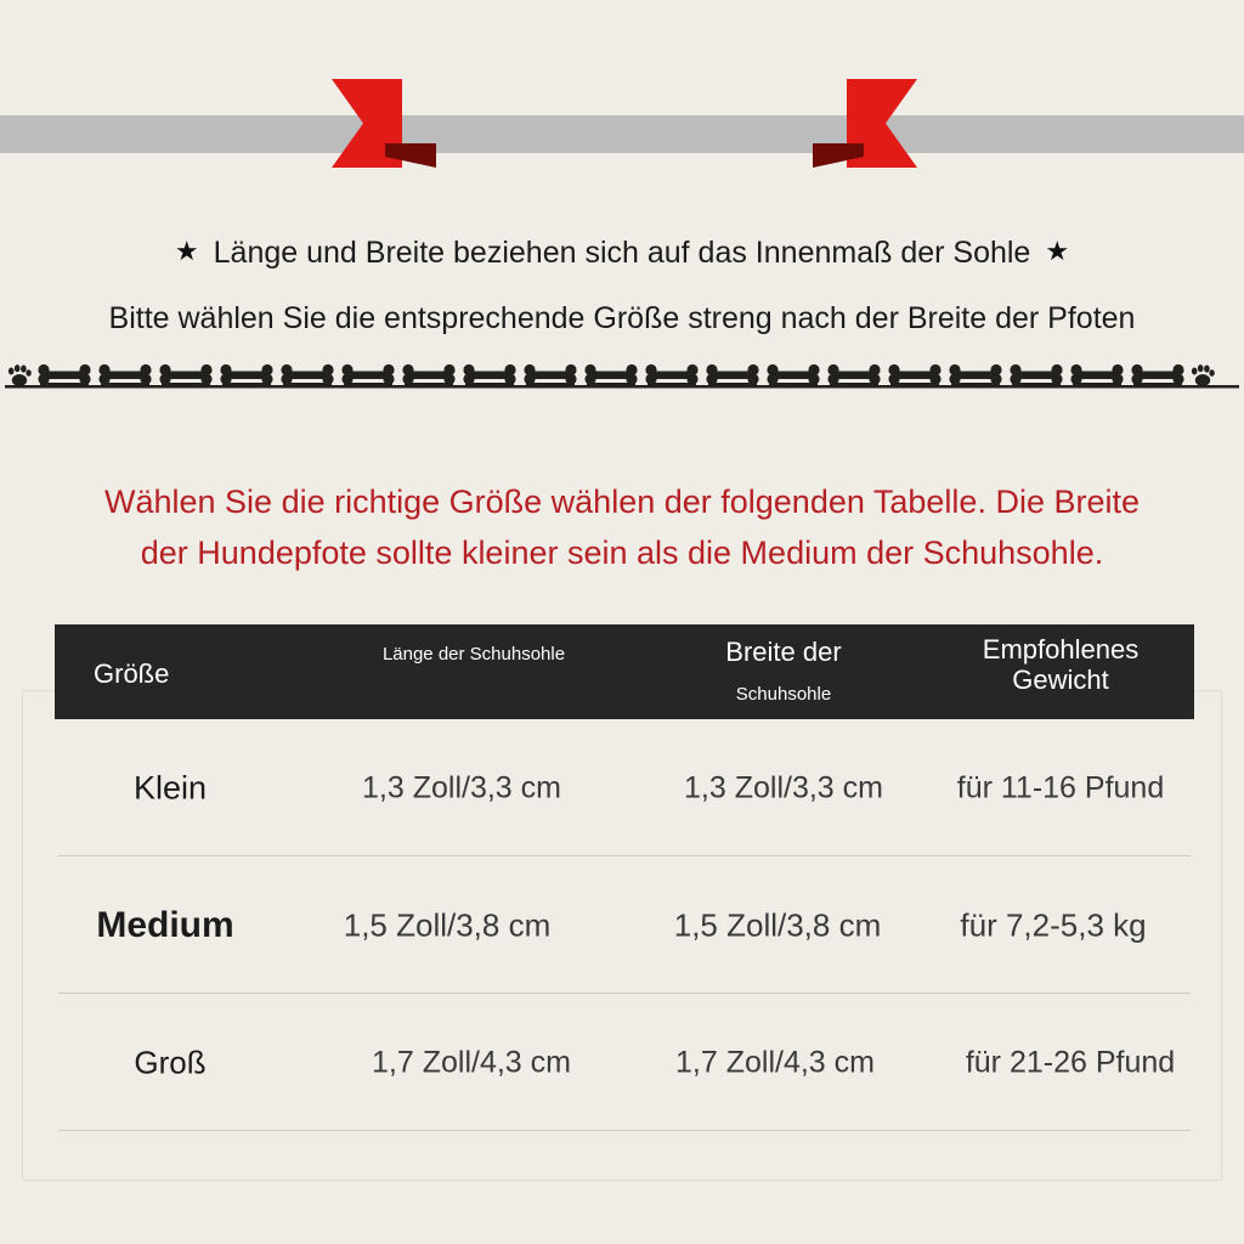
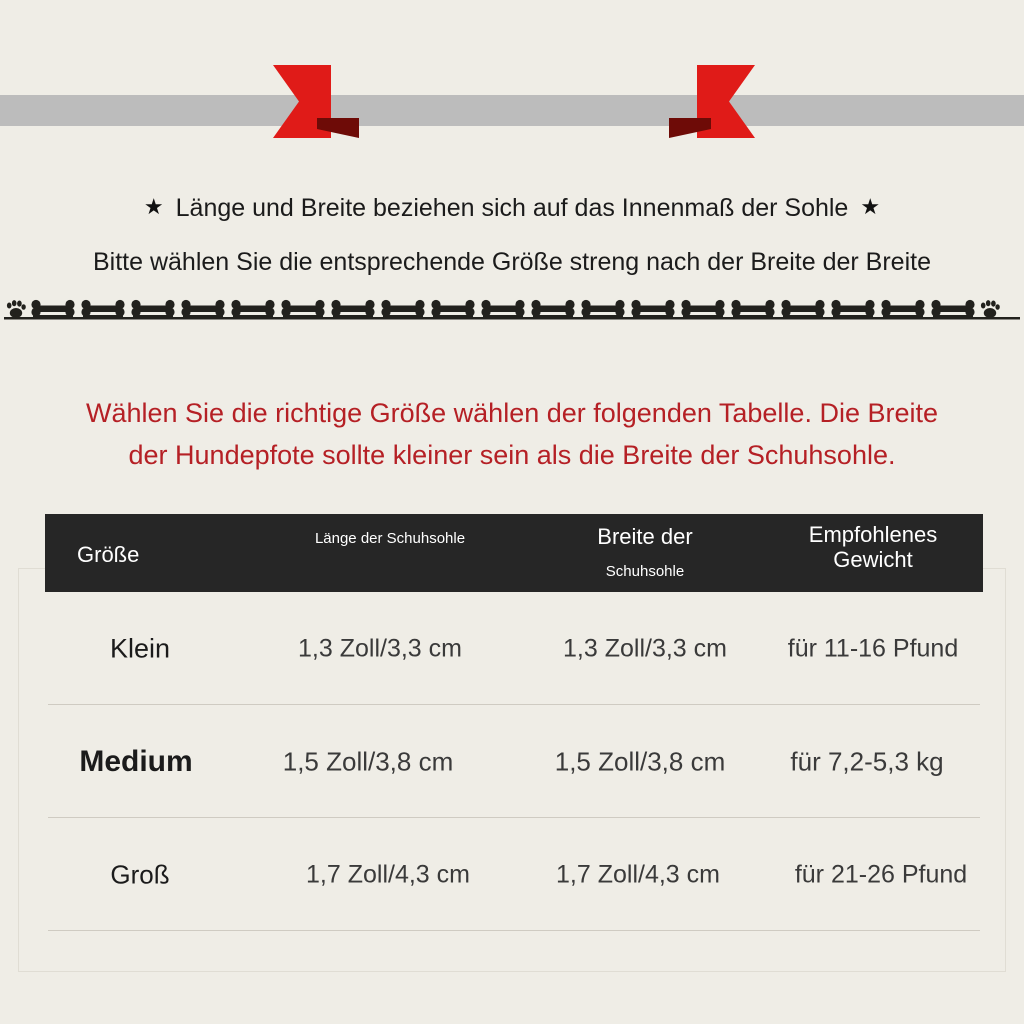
  ★ Länge und Breite beziehen sich auf das Innenmaß der Sohle ★
- Bitte wählen Sie die entsprechende Größe streng nach der Breite der Pfoten
+ Bitte wählen Sie die entsprechende Größe streng nach der Breite der Breite
  Wählen Sie die richtige Größe wählen der folgenden Tabelle. Die Breite
- der Hundepfote sollte kleiner sein als die Medium der Schuhsohle.
+ der Hundepfote sollte kleiner sein als die Breite der Schuhsohle.
  Größe
  Länge der Schuhsohle
  Breite der
  Schuhsohle
  Empfohlenes
  Gewicht
  Klein
  1,3 Zoll/3,3 cm
  1,3 Zoll/3,3 cm
  für 11-16 Pfund
  Medium
  1,5 Zoll/3,8 cm
  1,5 Zoll/3,8 cm
  für 7,2-5,3 kg
  Groß
  1,7 Zoll/4,3 cm
  1,7 Zoll/4,3 cm
  für 21-26 Pfund
